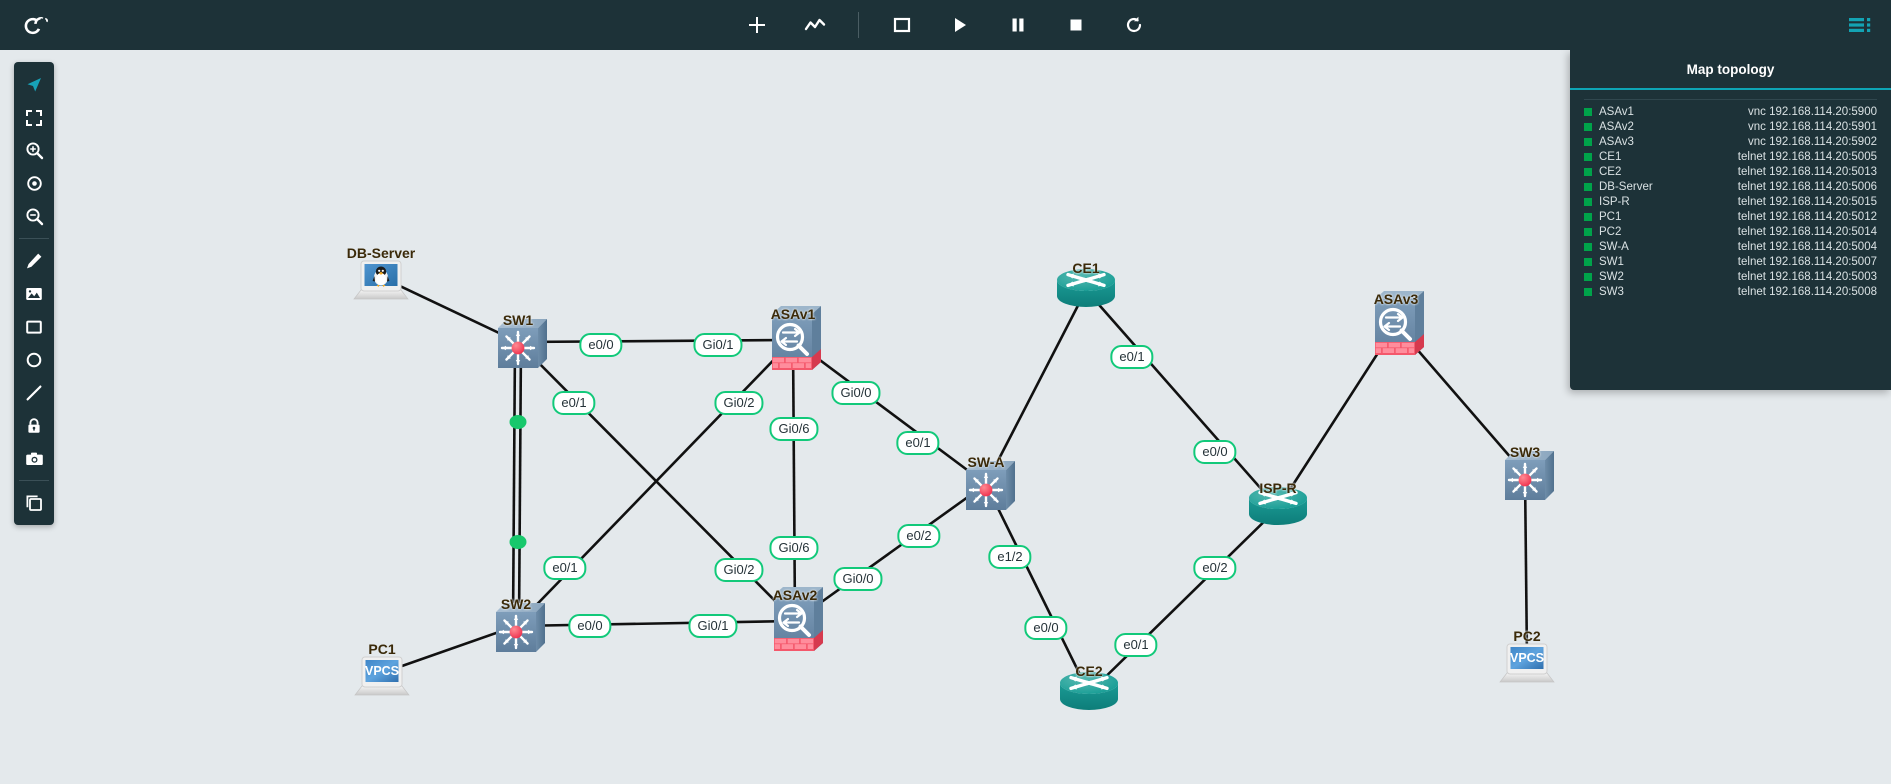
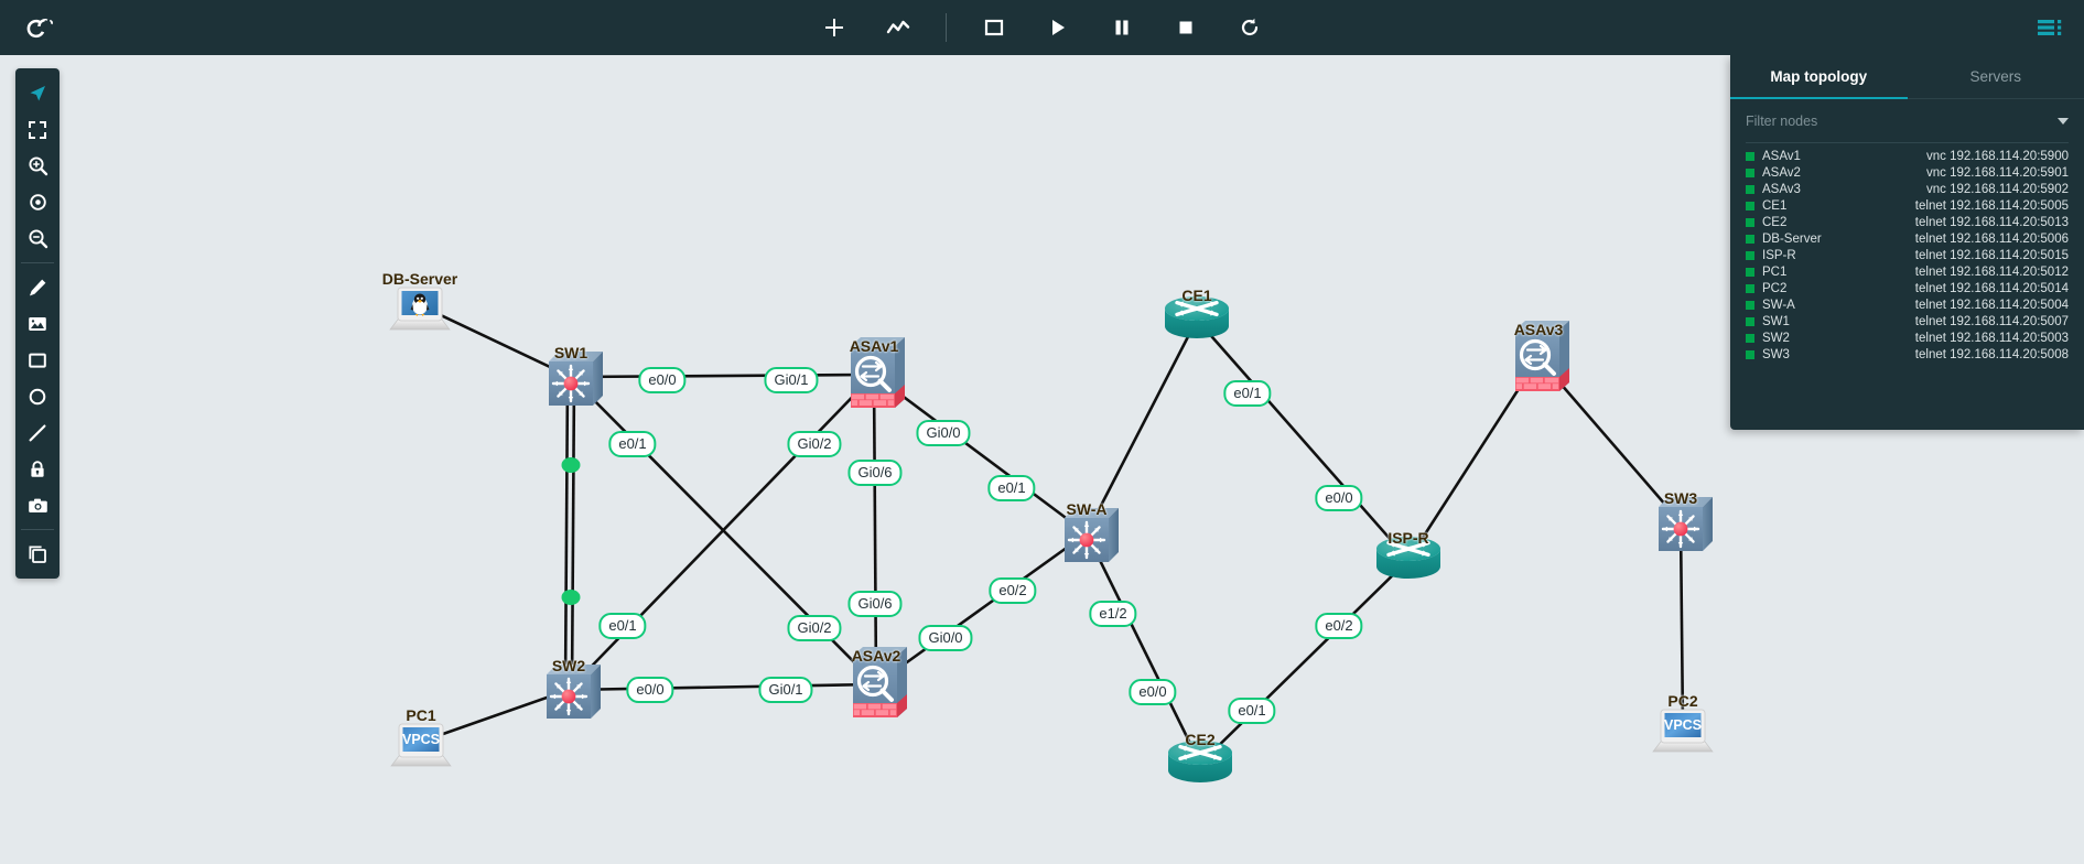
  VPCS
  VPCS
  DB-Server
  SW1
  SW2
  SW3
  SW-A
  ASAv1
  ASAv2
  ASAv3
  CE1
  CE2
  ISP-R
  PC1
  PC2
  e0/0
  Gi0/1
  e0/1
  Gi0/2
  Gi0/6
  Gi0/0
  e0/1
  Gi0/6
  e0/2
  Gi0/0
  Gi0/2
  e0/1
  e0/0
  Gi0/1
  e0/1
  e0/0
  e0/2
  e1/2
  e0/0
  e0/1
  Map topology
+ Servers
+ Filter nodes
  ASAv1
  vnc 192.168.114.20:5900
  ASAv2
  vnc 192.168.114.20:5901
  ASAv3
  vnc 192.168.114.20:5902
  CE1
  telnet 192.168.114.20:5005
  CE2
  telnet 192.168.114.20:5013
  DB-Server
  telnet 192.168.114.20:5006
  ISP-R
  telnet 192.168.114.20:5015
  PC1
  telnet 192.168.114.20:5012
  PC2
  telnet 192.168.114.20:5014
  SW-A
  telnet 192.168.114.20:5004
  SW1
  telnet 192.168.114.20:5007
  SW2
  telnet 192.168.114.20:5003
  SW3
  telnet 192.168.114.20:5008
